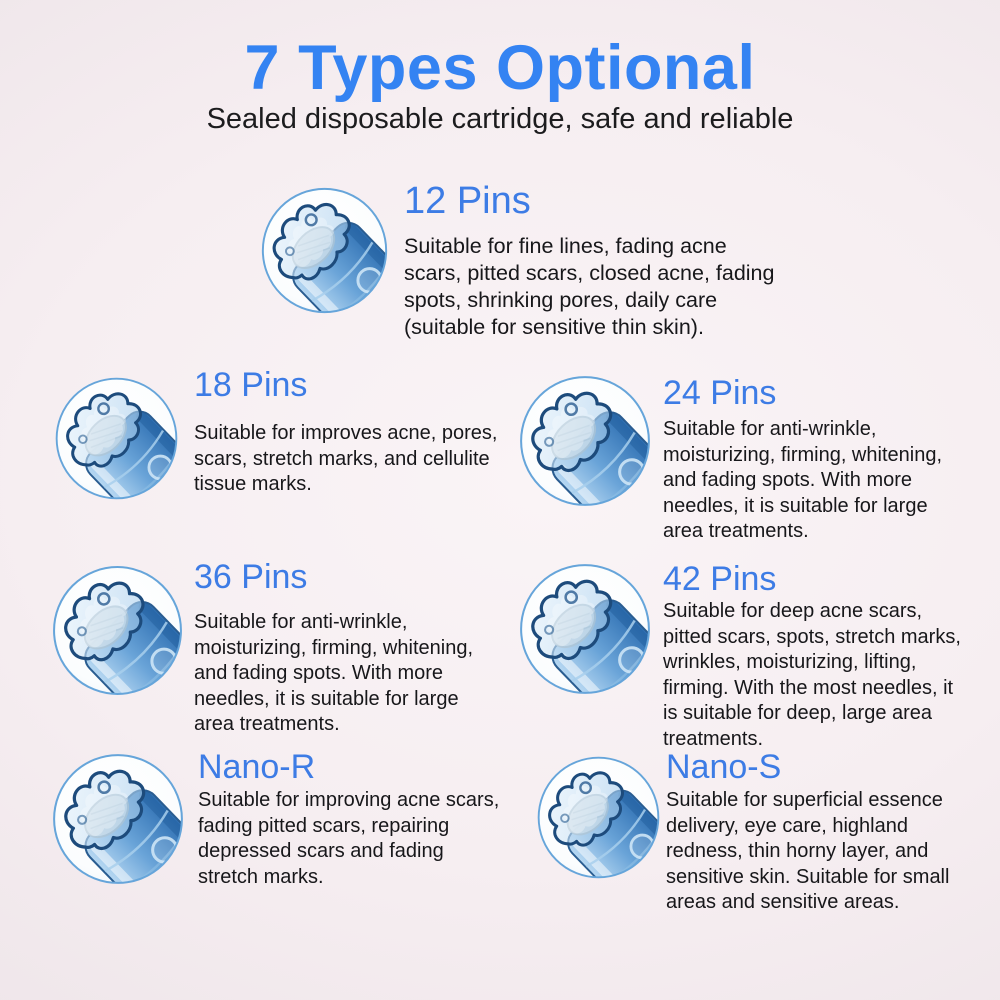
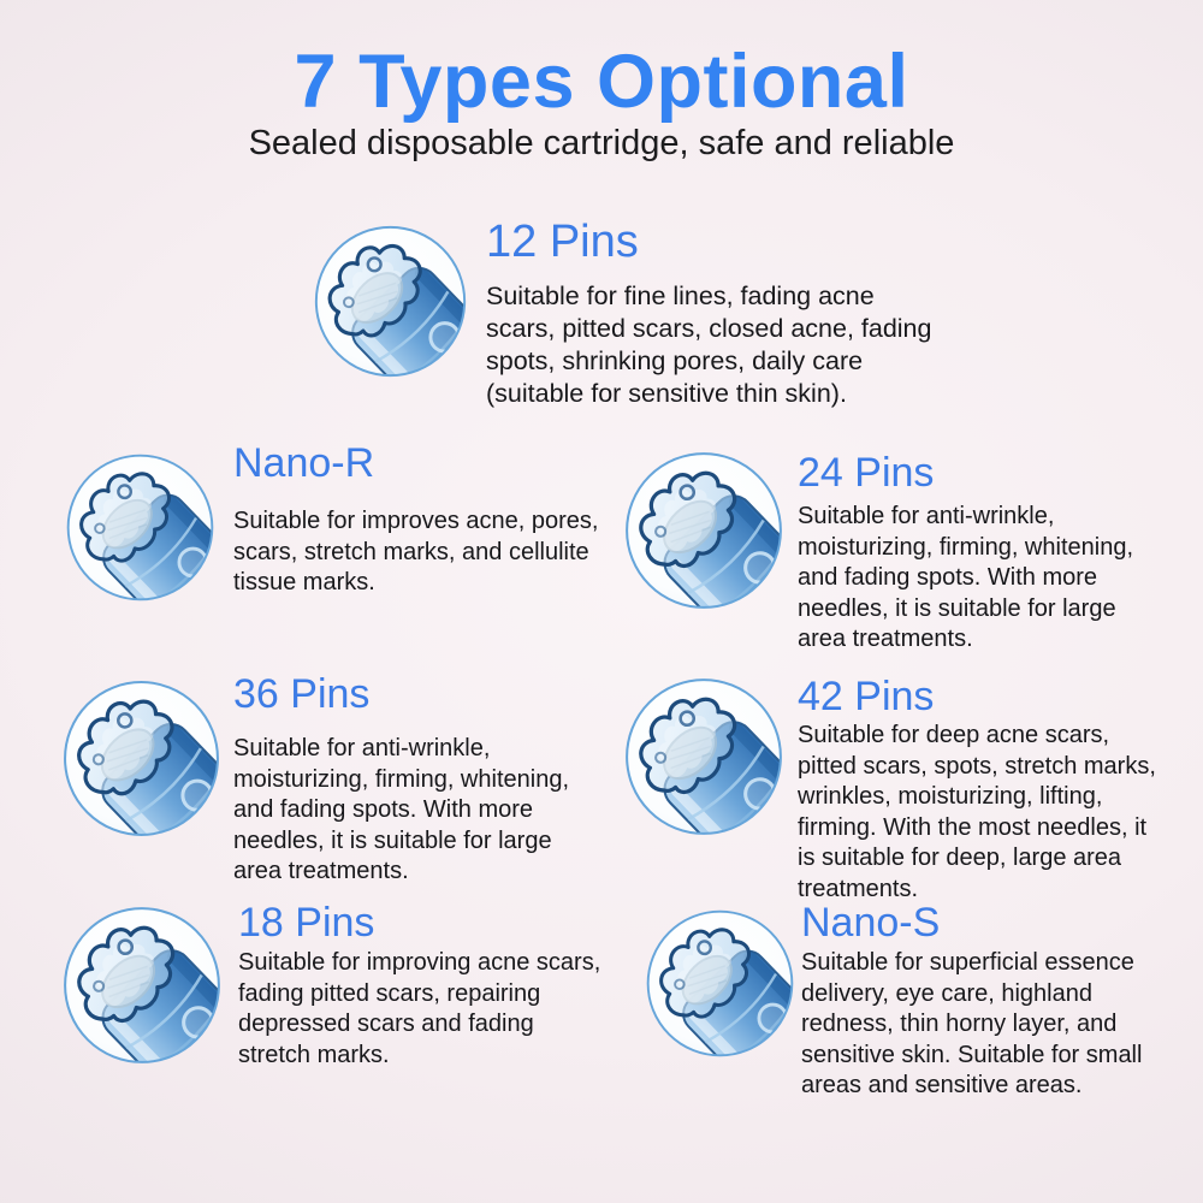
  7 Types Optional
  Sealed disposable cartridge, safe and reliable
  12 Pins
  Suitable for fine lines, fading acne scars, pitted scars, closed acne, fading spots, shrinking pores, daily care (suitable for sensitive thin skin).
- 18 Pins
+ Nano-R
  Suitable for improves acne, pores, scars, stretch marks, and cellulite tissue marks.
  24 Pins
  Suitable for anti-wrinkle, moisturizing, firming, whitening, and fading spots. With more needles, it is suitable for large area treatments.
  36 Pins
  Suitable for anti-wrinkle, moisturizing, firming, whitening, and fading spots. With more needles, it is suitable for large area treatments.
  42 Pins
  Suitable for deep acne scars, pitted scars, spots, stretch marks, wrinkles, moisturizing, lifting, firming. With the most needles, it is suitable for deep, large area treatments.
- Nano-R
+ 18 Pins
  Suitable for improving acne scars, fading pitted scars, repairing depressed scars and fading stretch marks.
  Nano-S
  Suitable for superficial essence delivery, eye care, highland redness, thin horny layer, and sensitive skin. Suitable for small areas and sensitive areas.
